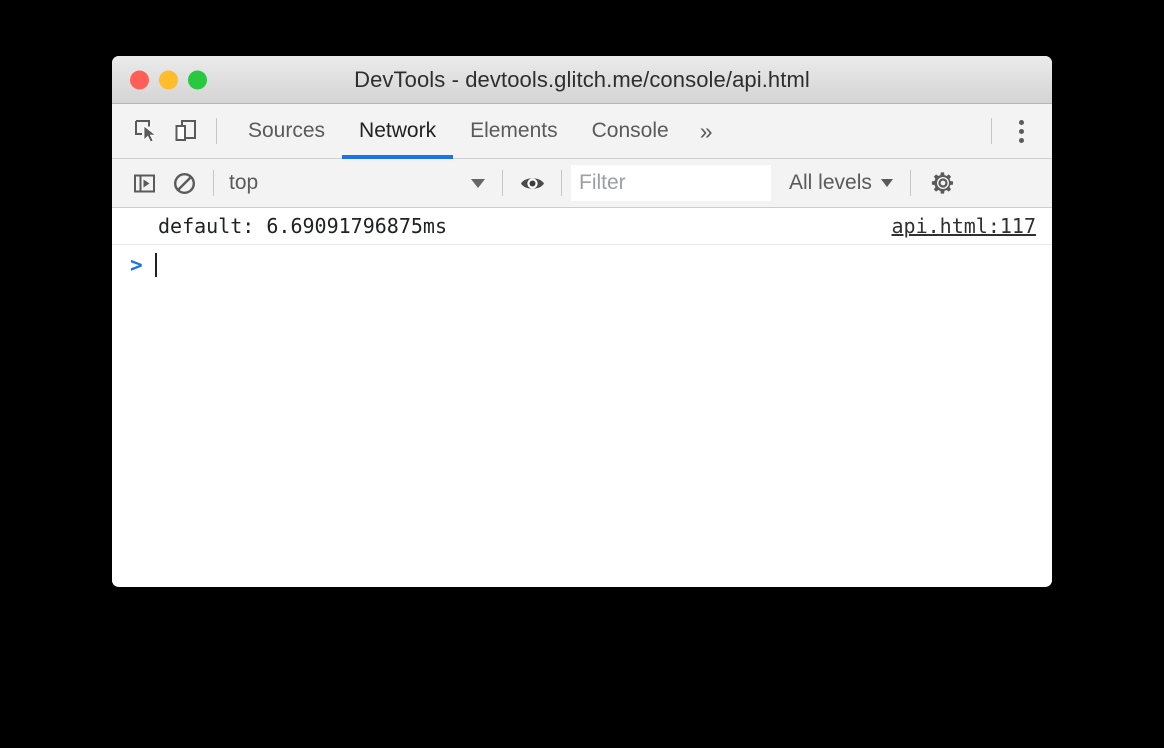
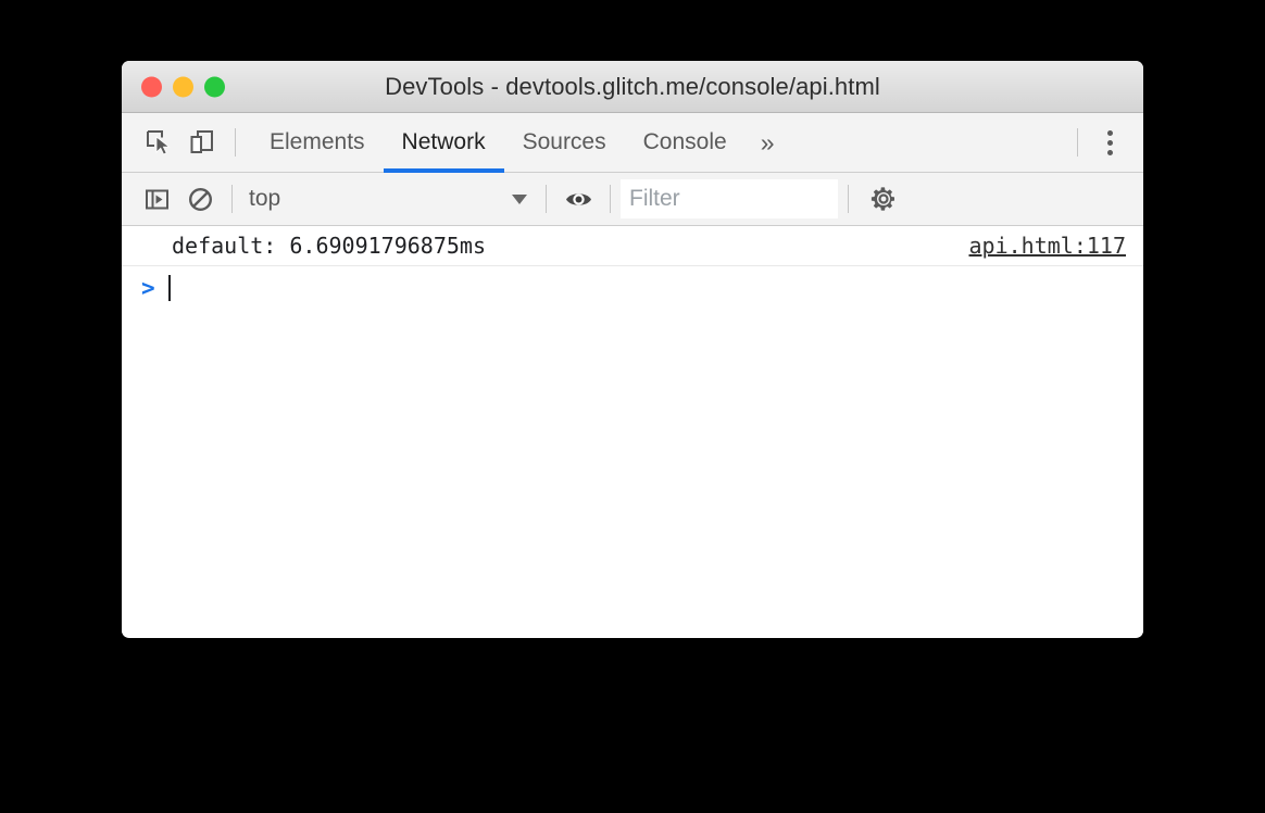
  DevTools - devtools.glitch.me/console/api.html
- Sources
+ Elements
  Network
- Elements
+ Sources
  Console
  »
  top
  Filter
- All levels
  default: 6.69091796875ms
  api.html:117
  >
